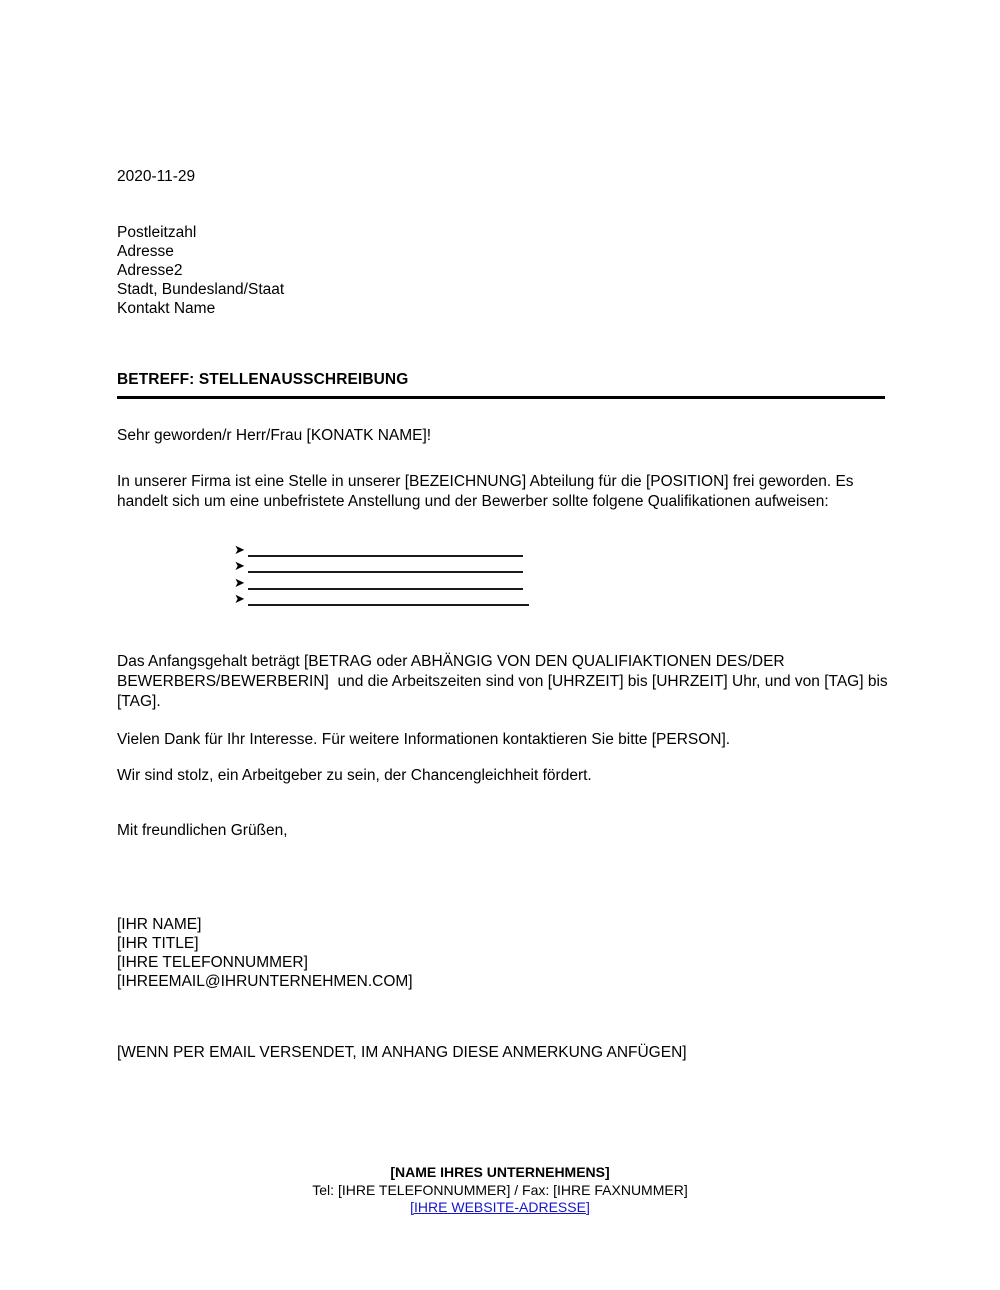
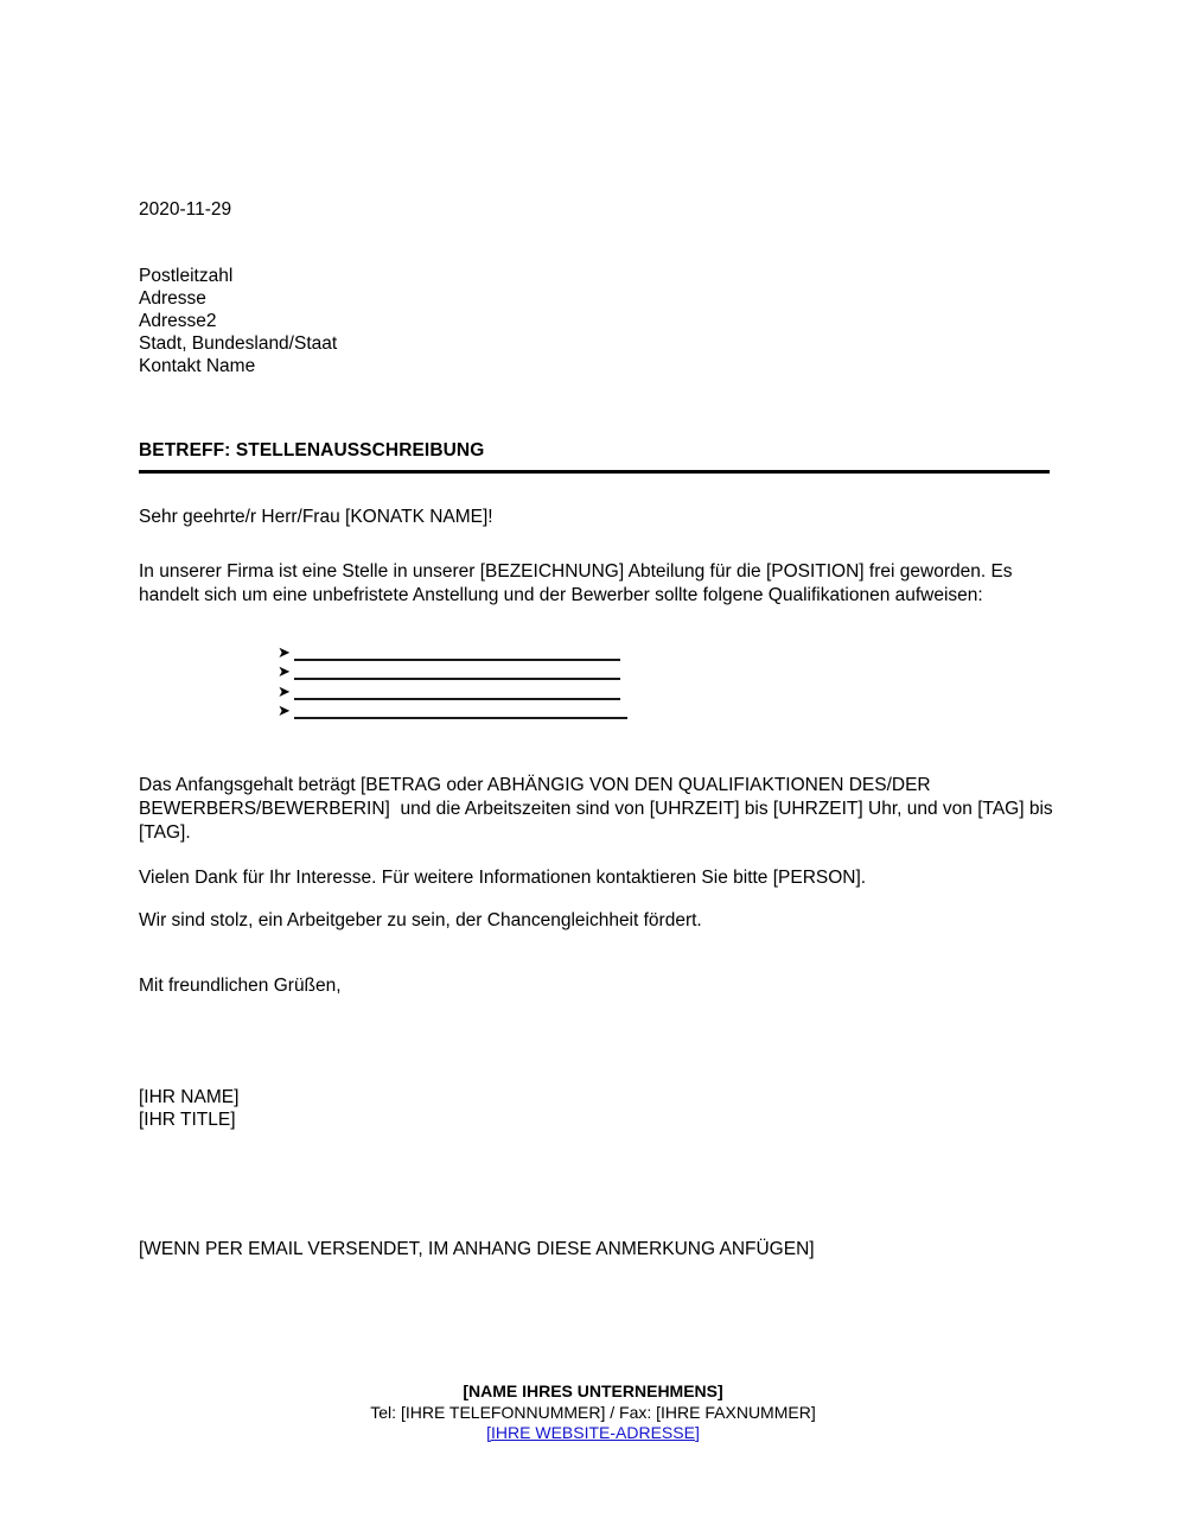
  2020-11-29
  Postleitzahl
  Adresse
  Adresse2
  Stadt, Bundesland/Staat
  Kontakt Name
  BETREFF: STELLENAUSSCHREIBUNG
- Sehr geworden/r Herr/Frau [KONATK NAME]!
+ Sehr geehrte/r Herr/Frau [KONATK NAME]!
  In unserer Firma ist eine Stelle in unserer [BEZEICHNUNG] Abteilung für die [POSITION] frei geworden. Es handelt sich um eine unbefristete Anstellung und der Bewerber sollte folgene Qualifikationen aufweisen:
  ➤
  ➤
  ➤
  ➤
  Das Anfangsgehalt beträgt [BETRAG oder ABHÄNGIG VON DEN QUALIFIAKTIONEN DES/DER BEWERBERS/BEWERBERIN] und die Arbeitszeiten sind von [UHRZEIT] bis [UHRZEIT] Uhr, und von [TAG] bis [TAG].
  Vielen Dank für Ihr Interesse. Für weitere Informationen kontaktieren Sie bitte [PERSON].
  Wir sind stolz, ein Arbeitgeber zu sein, der Chancengleichheit fördert.
  Mit freundlichen Grüßen,
  [IHR NAME]
  [IHR TITLE]
- [IHRE TELEFONNUMMER]
- [IHREEMAIL@IHRUNTERNEHMEN.COM]
  [WENN PER EMAIL VERSENDET, IM ANHANG DIESE ANMERKUNG ANFÜGEN]
  [NAME IHRES UNTERNEHMENS]
  Tel: [IHRE TELEFONNUMMER] / Fax: [IHRE FAXNUMMER]
  [IHRE WEBSITE-ADRESSE]
